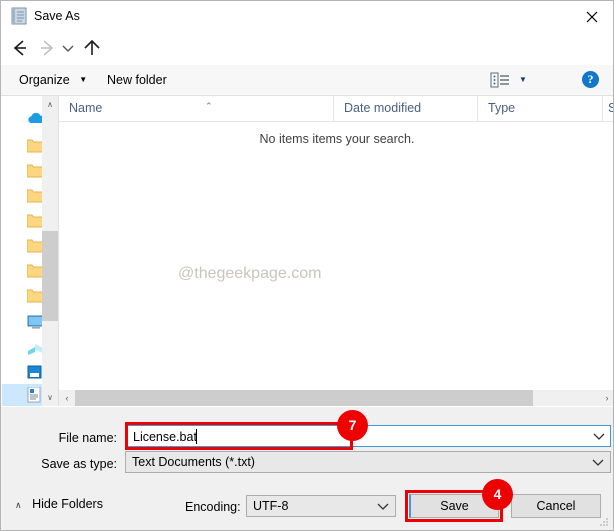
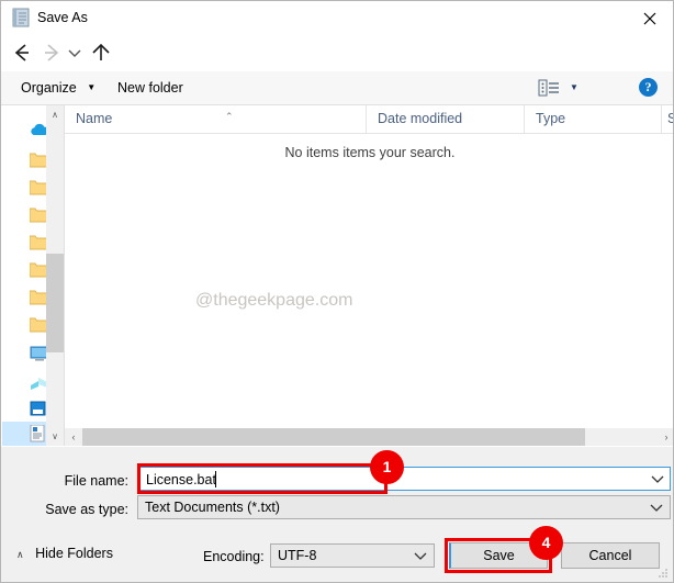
  Save As
  Organize ▼
  New folder
  ▼
  ?
  ∧
  ∨
  Name
  ⌃
  Date modified
  Type
  No items items your search.
  @thegeekpage.com
  ‹
  ›
  File name:
  License.ba
  Save as type:
  Text Documents (*.txt)
  ∧ Hide Folders
  Encoding:
  UTF-8
  Save
  Cancel
- 7
+ 1
  4
